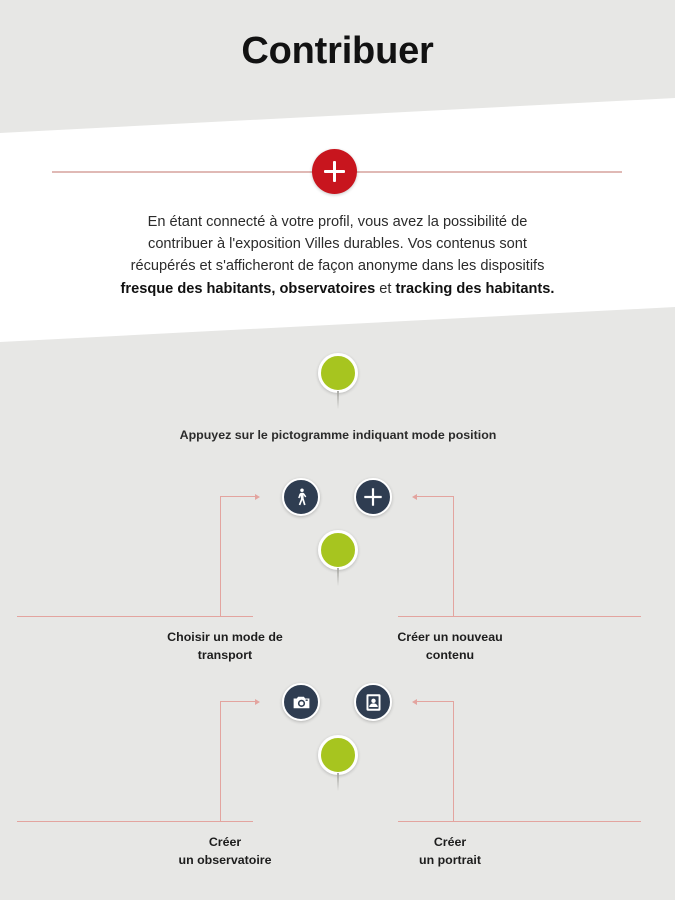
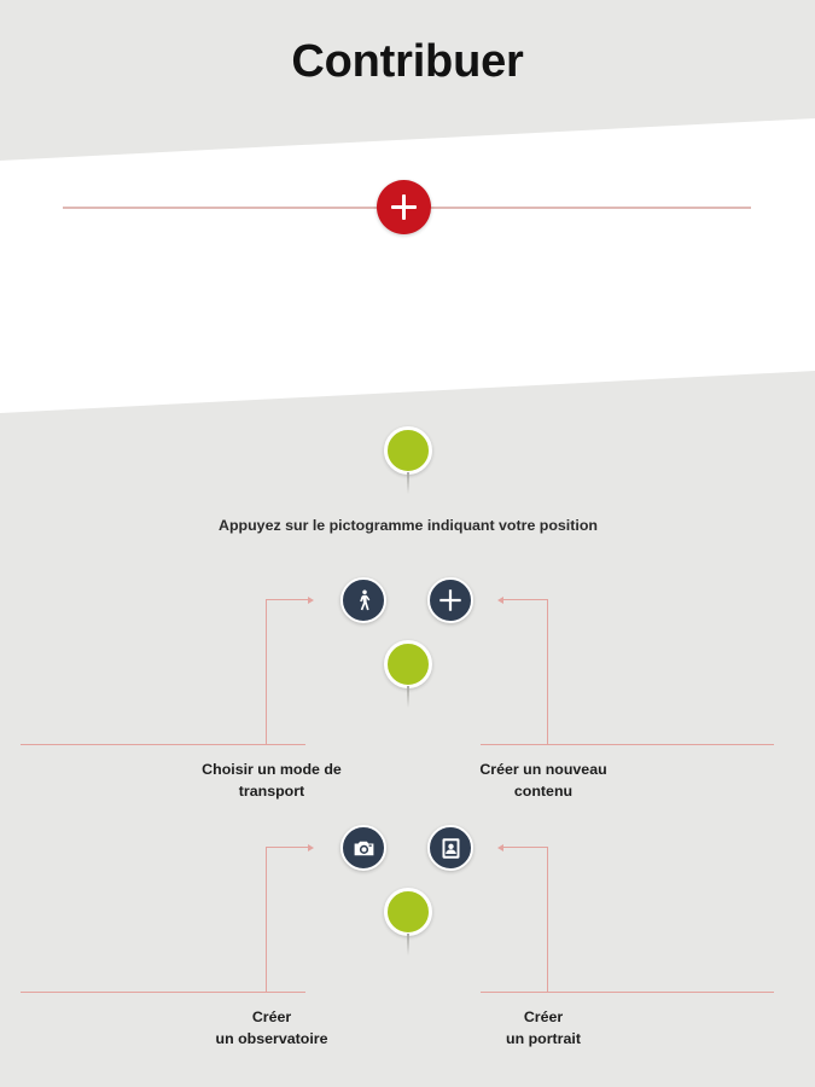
  Contribuer
- En étant connecté à votre profil, vous avez la possibilité de
- contribuer à l'exposition Villes durables. Vos contenus sont
- récupérés et s'afficheront de façon anonyme dans les dispositifs
- fresque des habitants, observatoires et tracking des habitants.
- Appuyez sur le pictogramme indiquant mode position
+ Appuyez sur le pictogramme indiquant votre position
  Choisir un mode de
  transport
  Créer un nouveau
  contenu
  Créer
  un observatoire
  Créer
  un portrait
